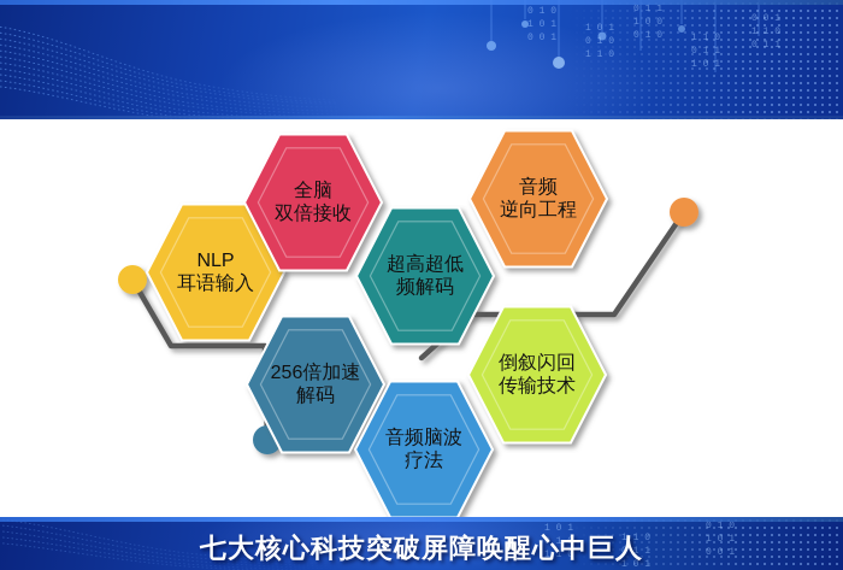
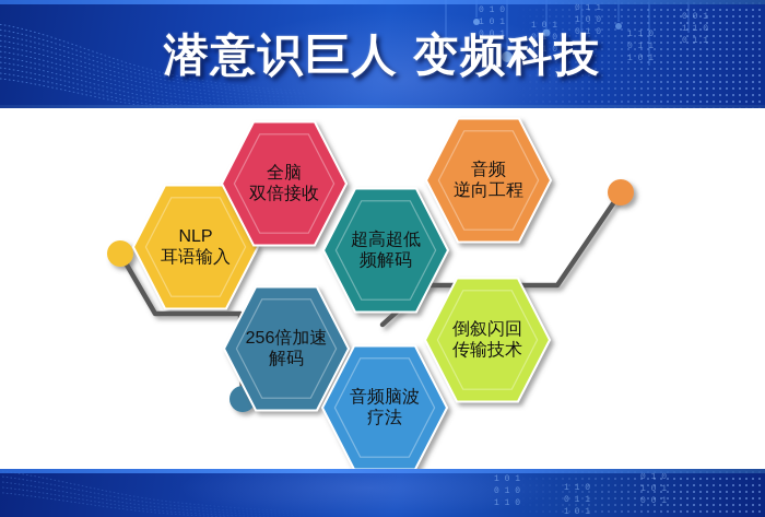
  0 1 0
  1 0 1
  0 0 1
  1 0 1
  0 1 0
  1 1 0
  0 1 1
  1 0 0
  0 1 0
  1 1 0
  0 1 1
  1 0 1
  0 0 1
  1 1 0
  0 1 1
+ 潜意识巨人 变频科技
  NLP
  耳语输入
  全脑
  双倍接收
  超高超低
  频解码
  音频
  逆向工程
  256倍加速
  解码
  音频脑波
  疗法
  倒叙闪回
  传输技术
  1 0 1
  0 1 0
  1 1 0
  1 1 0
  0 1 1
  1 0 1
  0 1 0
  1 0 1
  0 0 1
- 七大核心科技突破屏障唤醒心中巨人
